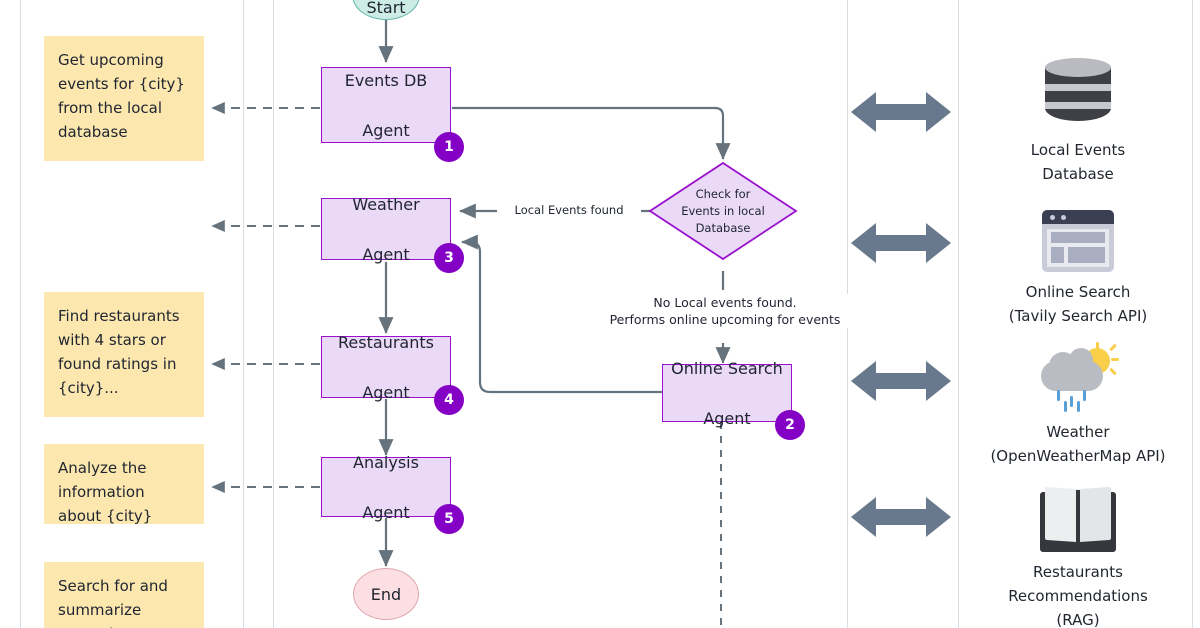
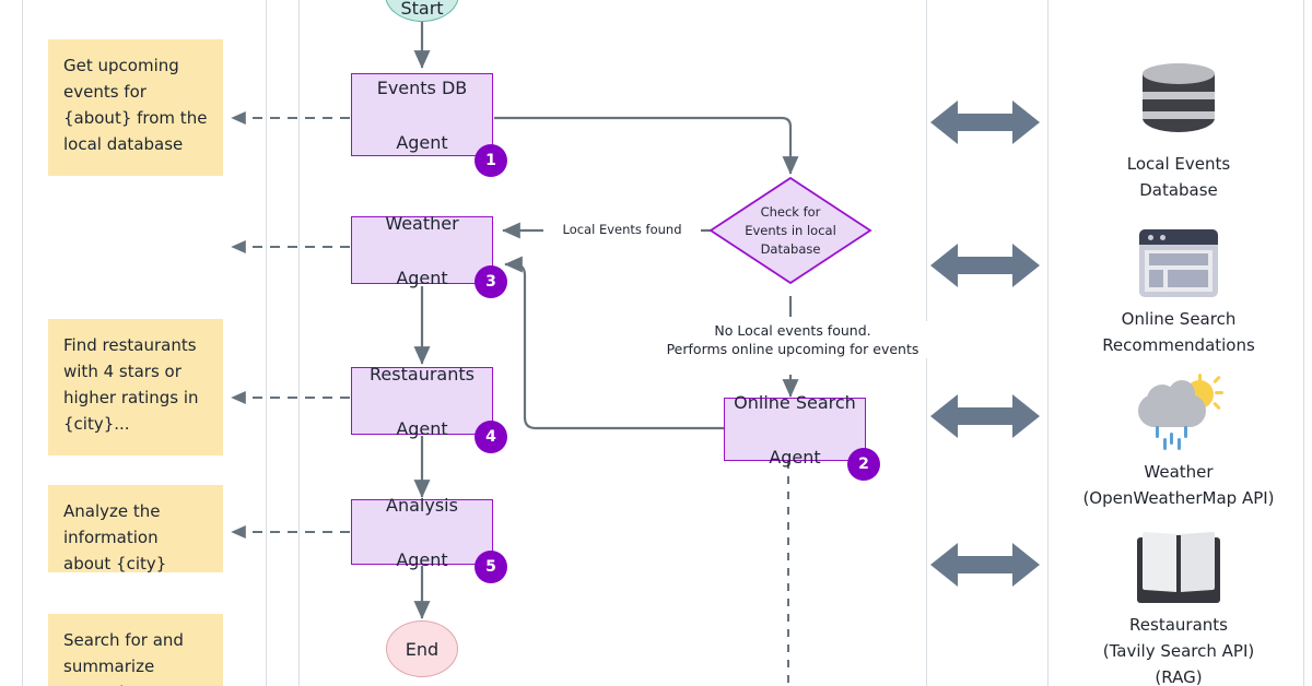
- Get upcoming events for {city} from the local database
+ Get upcoming events for {about} from the local database
- Find restaurants with 4 stars or found ratings in {city}...
+ Find restaurants with 4 stars or higher ratings in {city}...
  Analyze the information about {city}
  Start
  Events DB
  Agent
  1
  Check for
  Events in local
  Database
  Local Events found
  No Local events found.
  Performs online upcoming for events
  Online Search
  Agent
  2
  Weather
  Agent
  3
  Restaurants
  Agent
  4
  Analysis
  Agent
  5
  End
  Local Events
  Database
  Online Search
- (Tavily Search API)
+ Recommendations
  Weather
  (OpenWeatherMap API)
  Restaurants
- Recommendations
+ (Tavily Search API)
  (RAG)
